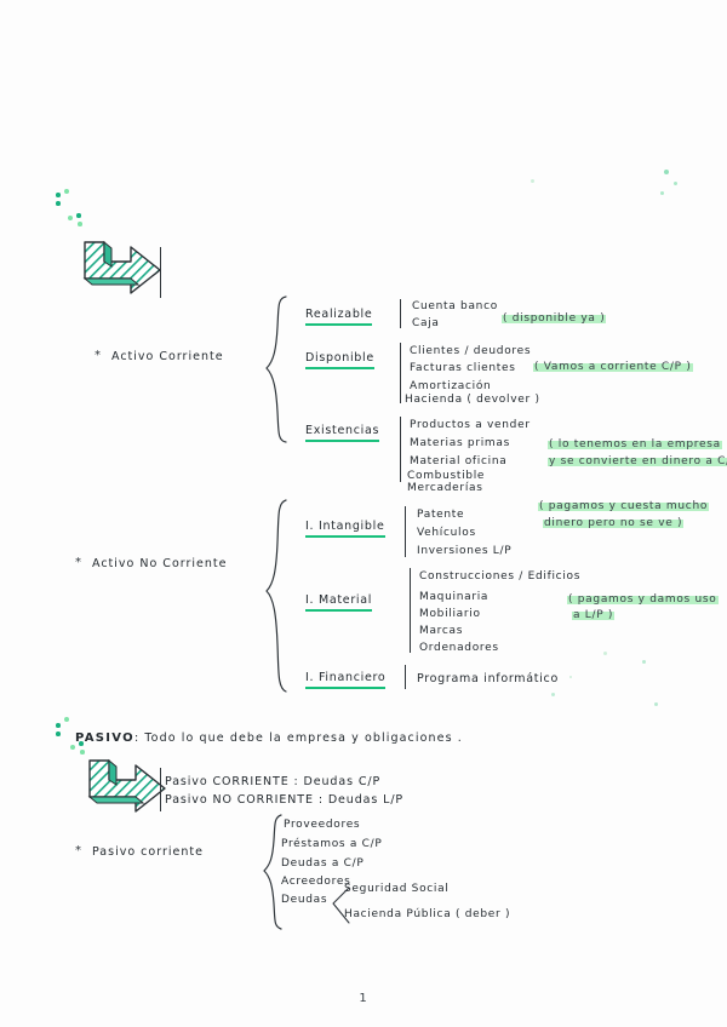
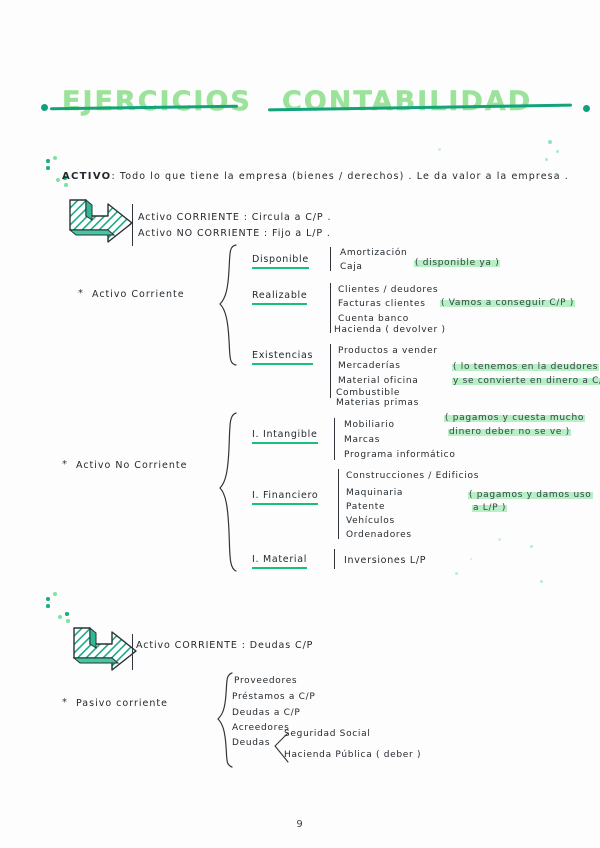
+ EJERCICIOS
+ CONTABILIDAD
+ ACTIVO: Todo lo que tiene la empresa (bienes / derechos) . Le da valor a la empresa .
+ Activo CORRIENTE : Circula a C/P .
+ Activo NO CORRIENTE : Fijo a L/P .
  *
  Activo Corriente
- Realizable
+ Disponible
- Cuenta banco
+ Amortización
  Caja
  ( disponible ya )
- Disponible
+ Realizable
  Clientes / deudores
  Facturas clientes
- Amortización
+ Cuenta banco
  Hacienda ( devolver )
- ( Vamos a corriente C/P )
+ ( Vamos a conseguir C/P )
  Existencias
  Productos a vender
- Materias primas
+ Mercaderías
  Material oficina
  Combustible
- Mercaderías
+ Materias primas
- ( lo tenemos en la empresa
+ ( lo tenemos en la deudores
  y se convierte en dinero a C
  *
  Activo No Corriente
  I. Intangible
- Patente
+ Mobiliario
- Vehículos
+ Marcas
- Inversiones L/P
+ Programa informático
  ( pagamos y cuesta mucho
- dinero pero no se ve )
+ dinero deber no se ve )
- I. Material
+ I. Financiero
  Construcciones / Edificios
  Maquinaria
- Mobiliario
+ Patente
- Marcas
+ Vehículos
  Ordenadores
  ( pagamos y damos uso
  a L/P )
- I. Financiero
+ I. Material
- Programa informático
+ Inversiones L/P
- PASIVO: Todo lo que debe la empresa y obligaciones .
- Pasivo CORRIENTE : Deudas C/P
+ Activo CORRIENTE : Deudas C/P
- Pasivo NO CORRIENTE : Deudas L/P
  *
  Pasivo corriente
  Proveedores
  Préstamos a C/P
  Deudas a C/P
  Acreedores
  Deudas
  Seguridad Social
  Hacienda Pública ( deber )
- 1
+ 9
